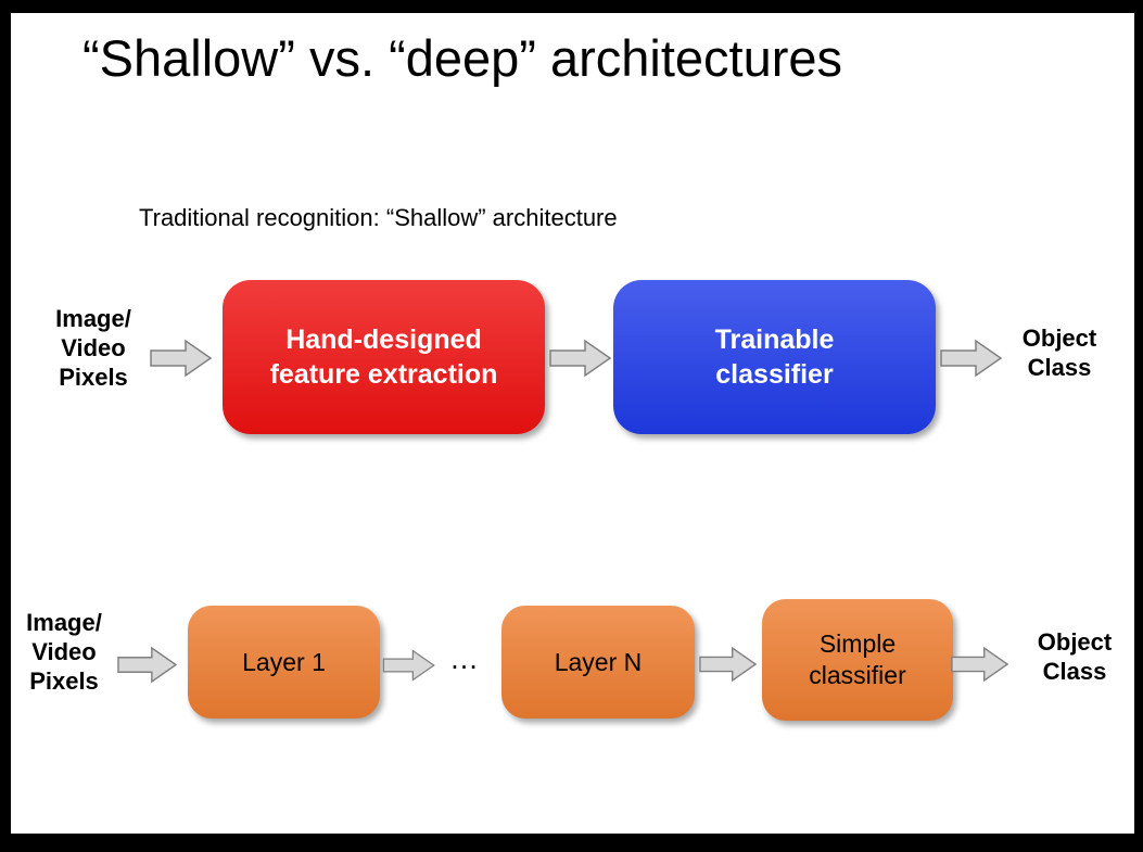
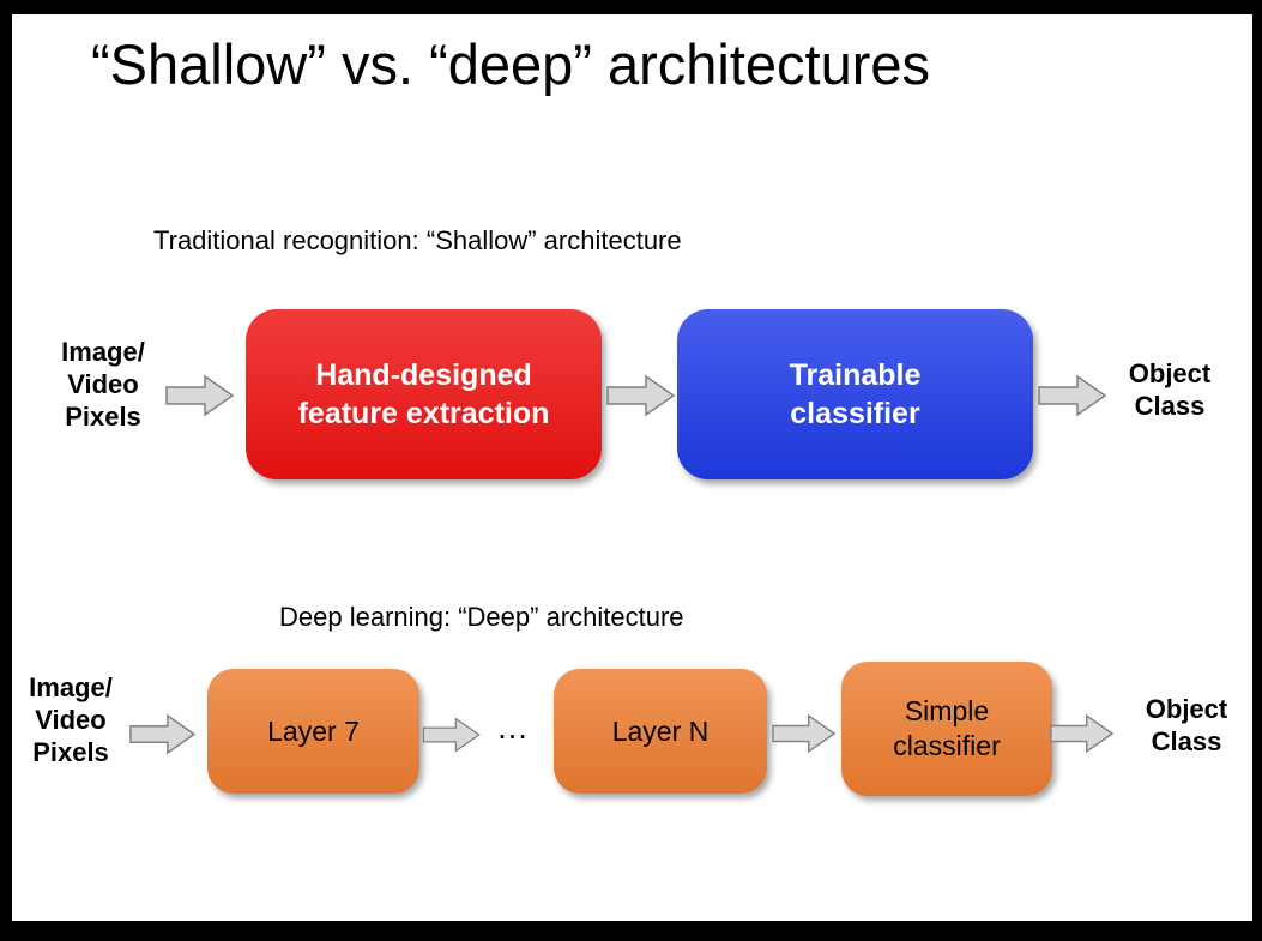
  “Shallow” vs. “deep” architectures
  Traditional recognition: “Shallow” architecture
  Image/
  Video
  Pixels
  Hand-designed
  feature extraction
  Trainable
  classifier
  Object
  Class
+ Deep learning: “Deep” architecture
  Image/
  Video
  Pixels
- Layer 1
+ Layer 7
  …
  Layer N
  Simple
  classifier
  Object
  Class
